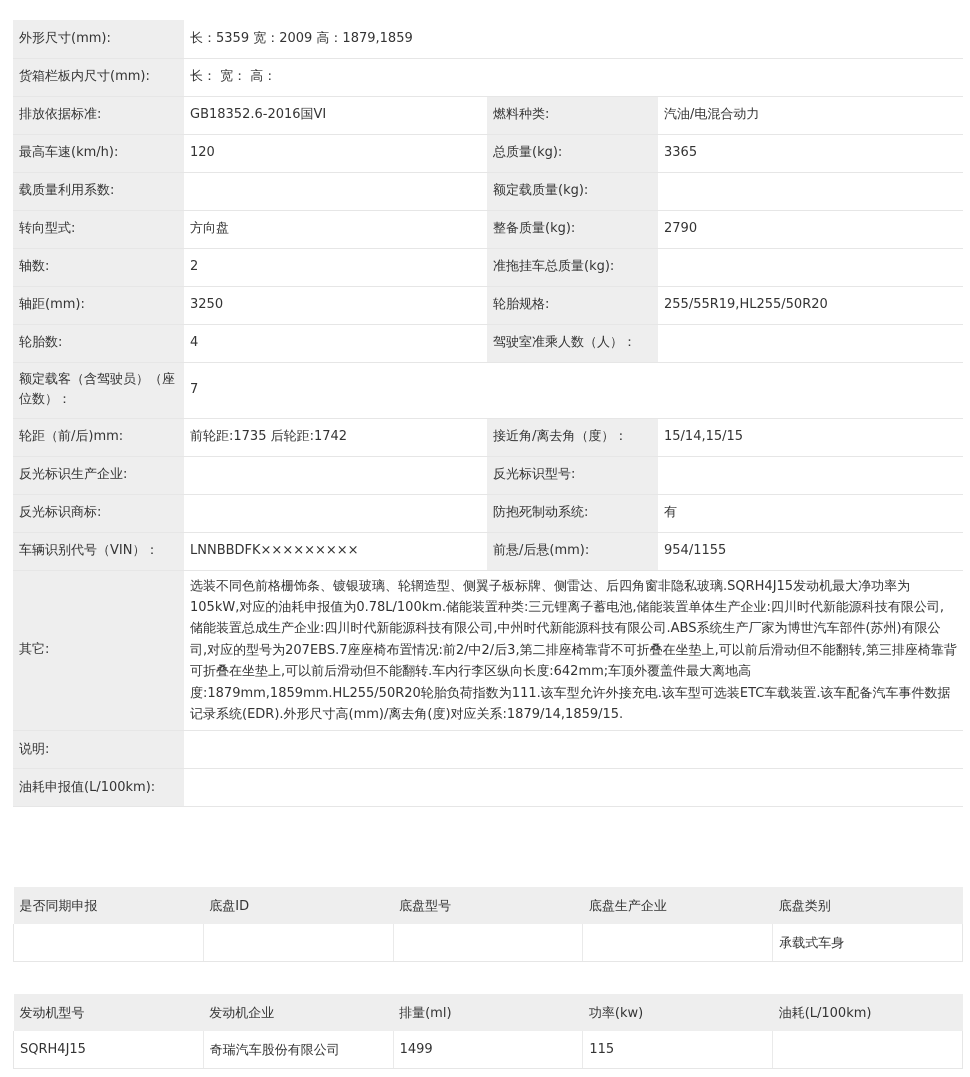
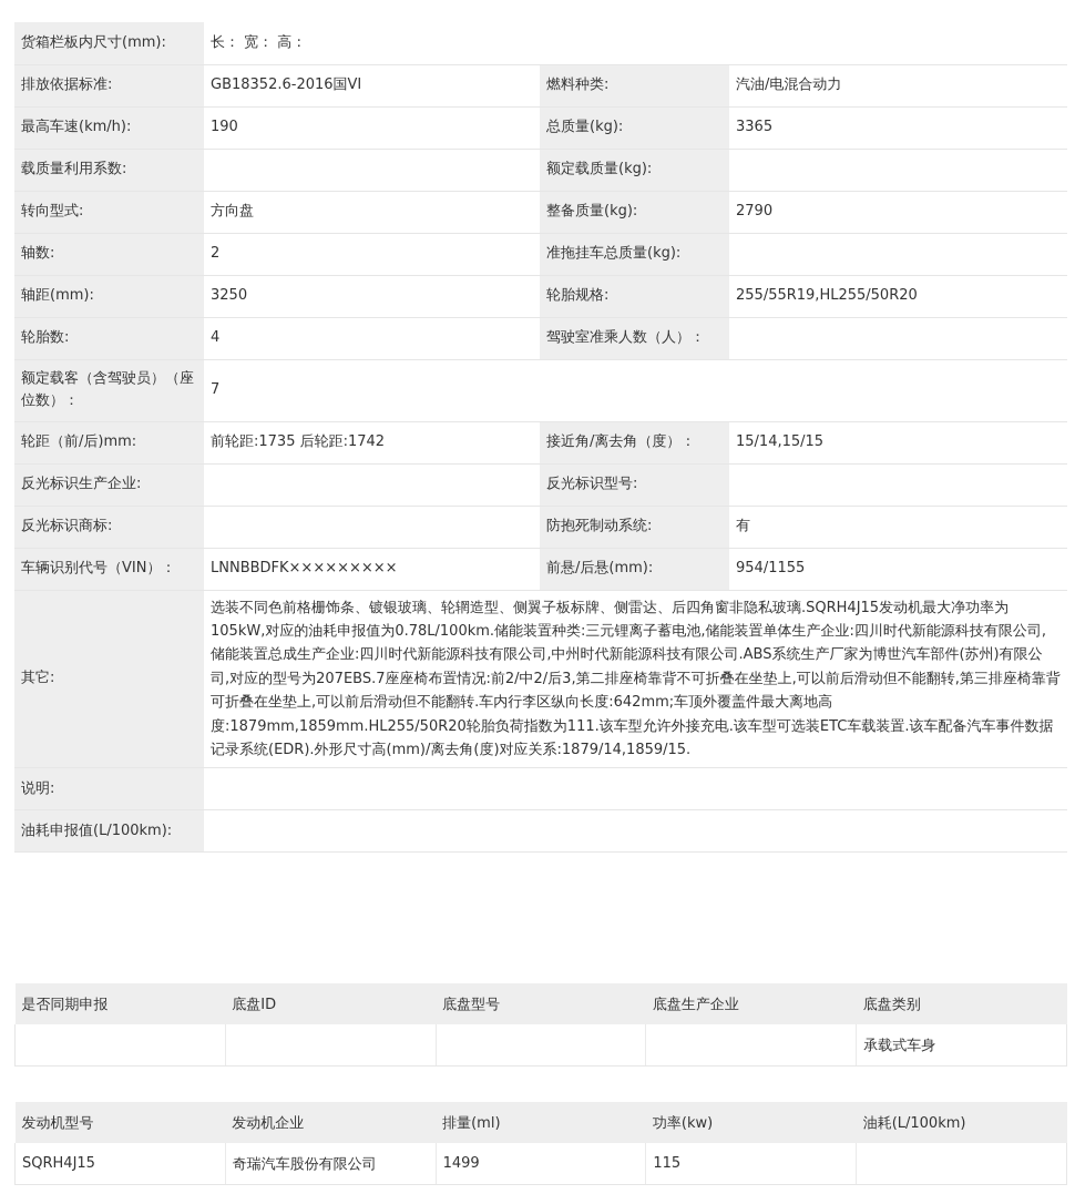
- 外形尺寸(mm):	长：5359 宽：2009 高：1879,1859
  货箱栏板内尺寸(mm):	长： 宽： 高：
  排放依据标准:	GB18352.6-2016国VI	燃料种类:	汽油/电混合动力
- 最高车速(km/h):	120	总质量(kg):	3365
+ 最高车速(km/h):	190	总质量(kg):	3365
  载质量利用系数:		额定载质量(kg):
  转向型式:	方向盘	整备质量(kg):	2790
  轴数:	2	准拖挂车总质量(kg):
  轴距(mm):	3250	轮胎规格:	255/55R19,HL255/50R20
  轮胎数:	4	驾驶室准乘人数（人）：
  额定载客（含驾驶员）（座位数）：	7
  轮距（前/后)mm:	前轮距:1735 后轮距:1742	接近角/离去角（度）：	15/14,15/15
  反光标识生产企业:		反光标识型号:
  反光标识商标:		防抱死制动系统:	有
  车辆识别代号（VIN）：	LNNBBDFK×××××××××	前悬/后悬(mm):	954/1155
  其它:	选装不同色前格栅饰条、镀银玻璃、轮辋造型、侧翼子板标牌、侧雷达、后四角窗非隐私玻璃.SQRH4J15发动机最大净功率为105kW,对应的油耗申报值为0.78L/100km.储能装置种类:三元锂离子蓄电池,储能装置单体生产企业:四川时代新能源科技有限公司,储能装置总成生产企业:四川时代新能源科技有限公司,中州时代新能源科技有限公司.ABS系统生产厂家为博世汽车部件(苏州)有限公司,对应的型号为207EBS.7座座椅布置情况:前2/中2/后3,第二排座椅靠背不可折叠在坐垫上,可以前后滑动但不能翻转,第三排座椅靠背可折叠在坐垫上,可以前后滑动但不能翻转.车内行李区纵向长度:642mm;车顶外覆盖件最大离地高度:1879mm,1859mm.HL255/50R20轮胎负荷指数为111.该车型允许外接充电.该车型可选装ETC车载装置.该车配备汽车事件数据记录系统(EDR).外形尺寸高(mm)/离去角(度)对应关系:1879/14,1859/15.
  说明:
  油耗申报值(L/100km):
  是否同期申报	底盘ID	底盘型号	底盘生产企业	底盘类别
  				承载式车身
  发动机型号	发动机企业	排量(ml)	功率(kw)	油耗(L/100km)
  SQRH4J15	奇瑞汽车股份有限公司	1499	115
